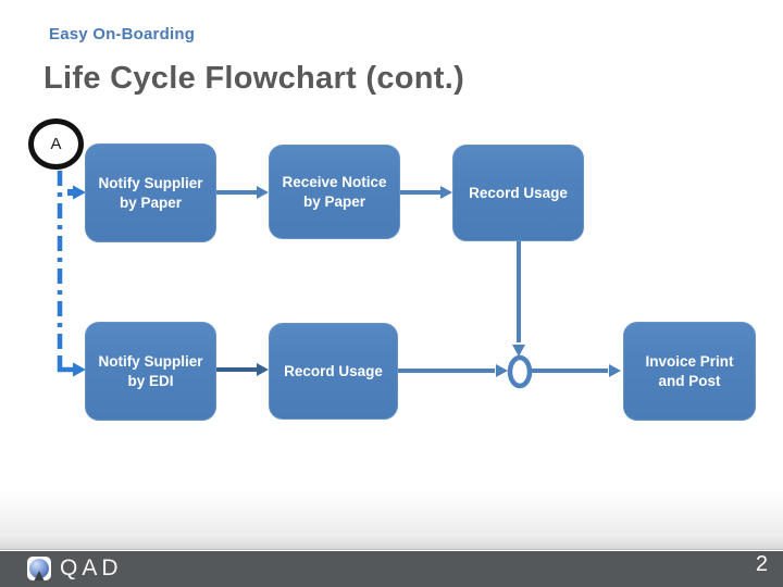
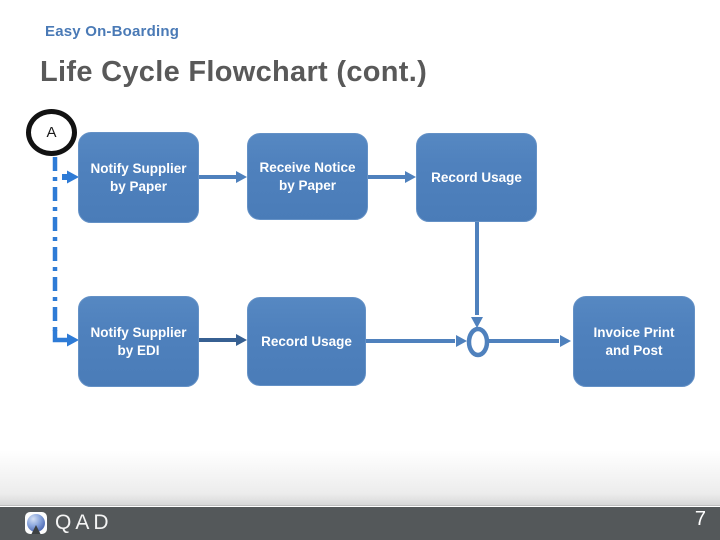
  Easy On-Boarding
  Life Cycle Flowchart (cont.)
  A
  Notify Supplier
  by Paper
  Receive Notice
  by Paper
  Record Usage
  Notify Supplier
  by EDI
  Record Usage
  Invoice Print
  and Post
  QAD
- 2
+ 7
